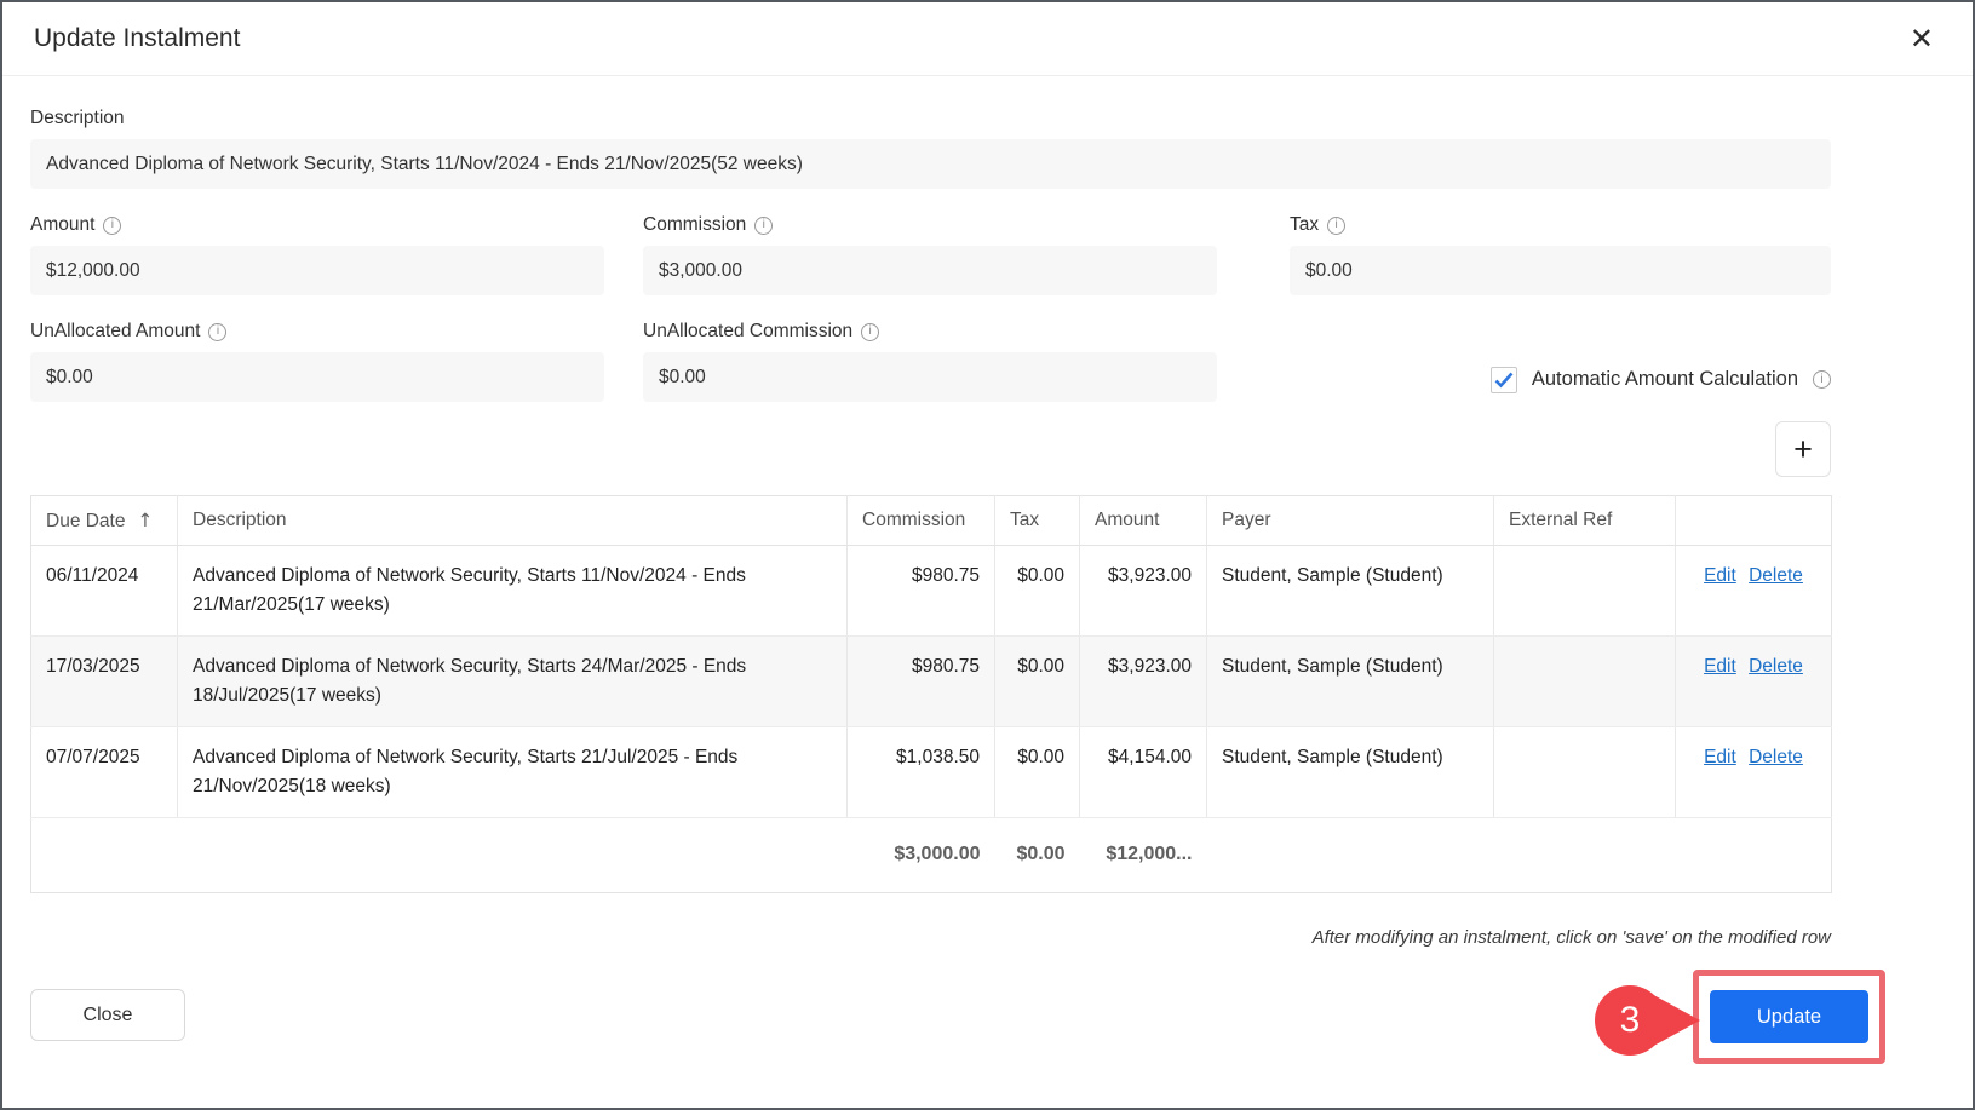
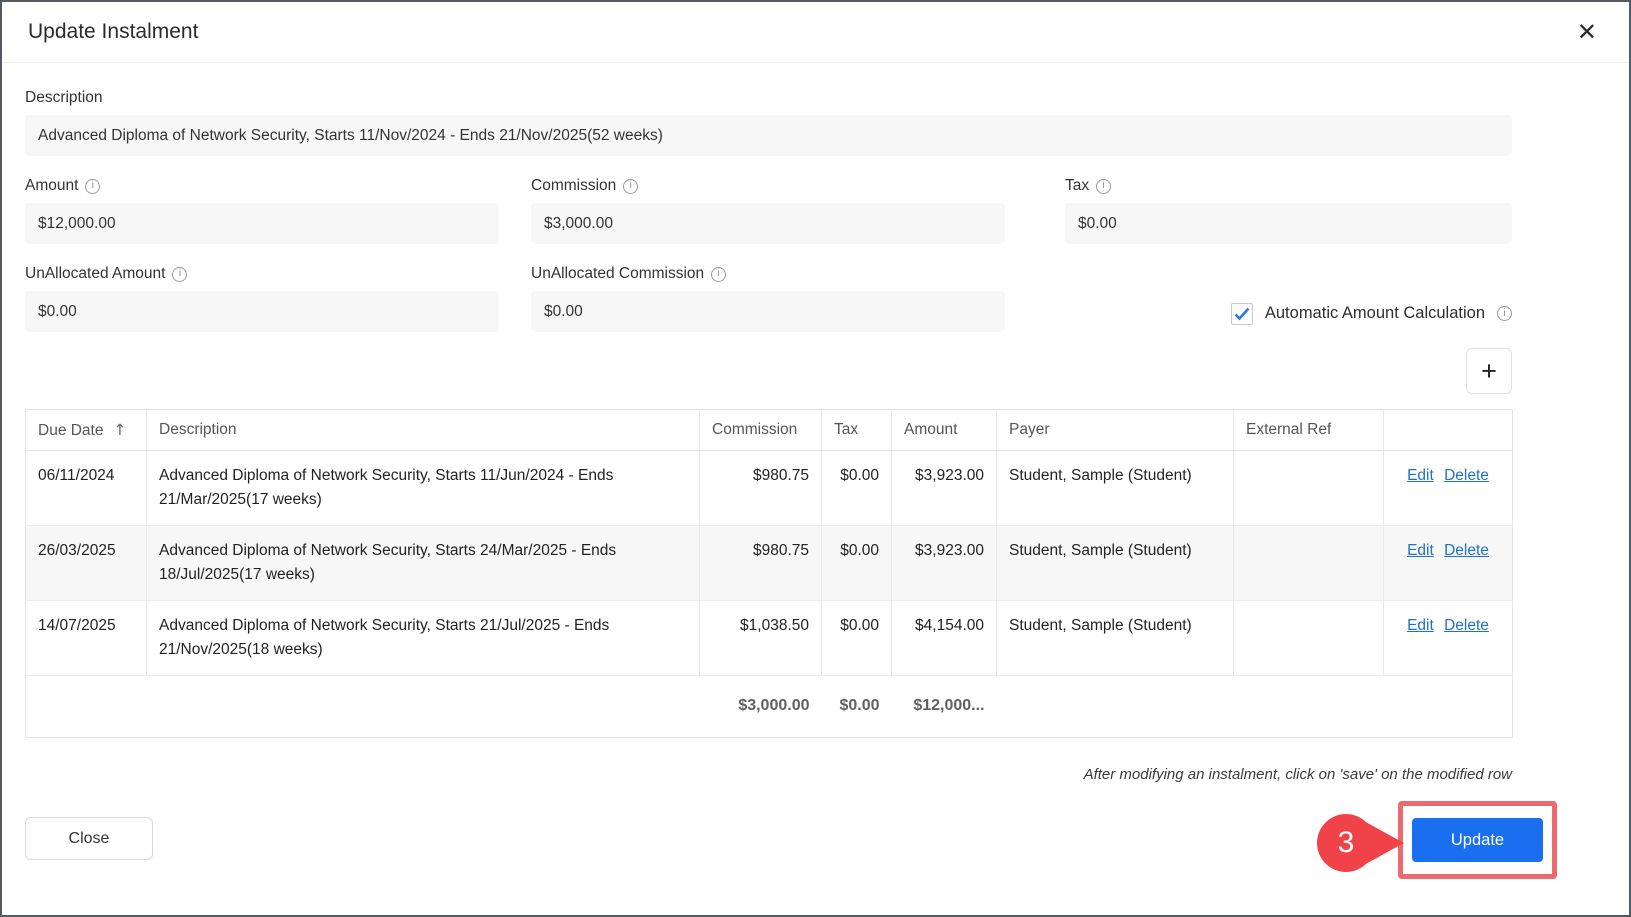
  Update Instalment
  ✕
  Description
  Advanced Diploma of Network Security, Starts 11/Nov/2024 - Ends 21/Nov/2025(52 weeks)
  Amount
  i
  $12,000.00
  Commission
  i
  $3,000.00
  Tax
  i
  $0.00
  UnAllocated Amount
  i
  $0.00
  UnAllocated Commission
  i
  $0.00
  Automatic Amount Calculation
  i
  +
  Due Date ↑	Description	Commission	Tax	Amount	Payer	External Ref
- 06/11/2024	Advanced Diploma of Network Security, Starts 11/Nov/2024 - Ends 21/Mar/2025(17 weeks)	$980.75	$0.00	$3,923.00	Student, Sample (Student)		Edit Delete
+ 06/11/2024	Advanced Diploma of Network Security, Starts 11/Jun/2024 - Ends 21/Mar/2025(17 weeks)	$980.75	$0.00	$3,923.00	Student, Sample (Student)		Edit Delete
- 17/03/2025	Advanced Diploma of Network Security, Starts 24/Mar/2025 - Ends 18/Jul/2025(17 weeks)	$980.75	$0.00	$3,923.00	Student, Sample (Student)		Edit Delete
+ 26/03/2025	Advanced Diploma of Network Security, Starts 24/Mar/2025 - Ends 18/Jul/2025(17 weeks)	$980.75	$0.00	$3,923.00	Student, Sample (Student)		Edit Delete
- 07/07/2025	Advanced Diploma of Network Security, Starts 21/Jul/2025 - Ends 21/Nov/2025(18 weeks)	$1,038.50	$0.00	$4,154.00	Student, Sample (Student)		Edit Delete
+ 14/07/2025	Advanced Diploma of Network Security, Starts 21/Jul/2025 - Ends 21/Nov/2025(18 weeks)	$1,038.50	$0.00	$4,154.00	Student, Sample (Student)		Edit Delete
  		$3,000.00	$0.00	$12,000...
  After modifying an instalment, click on 'save' on the modified row
  Close
  Update
  3
